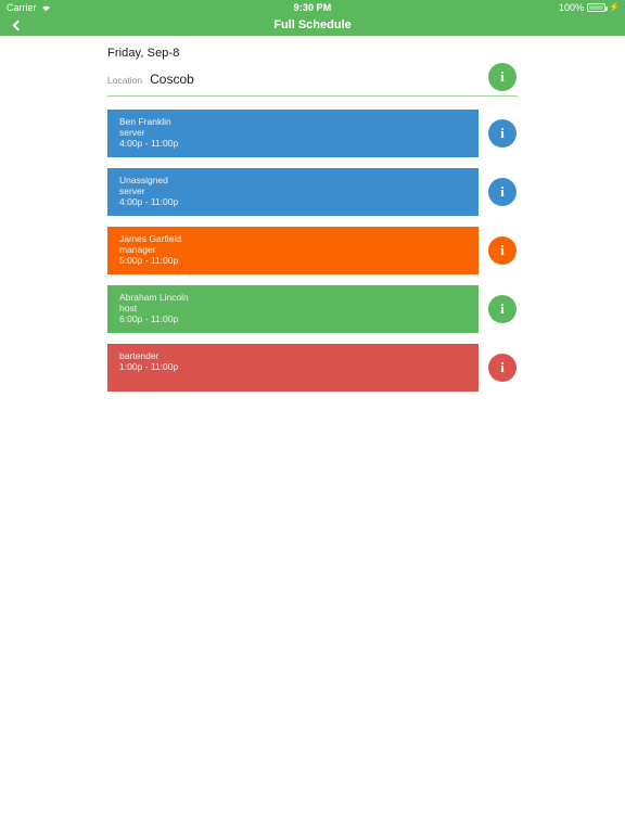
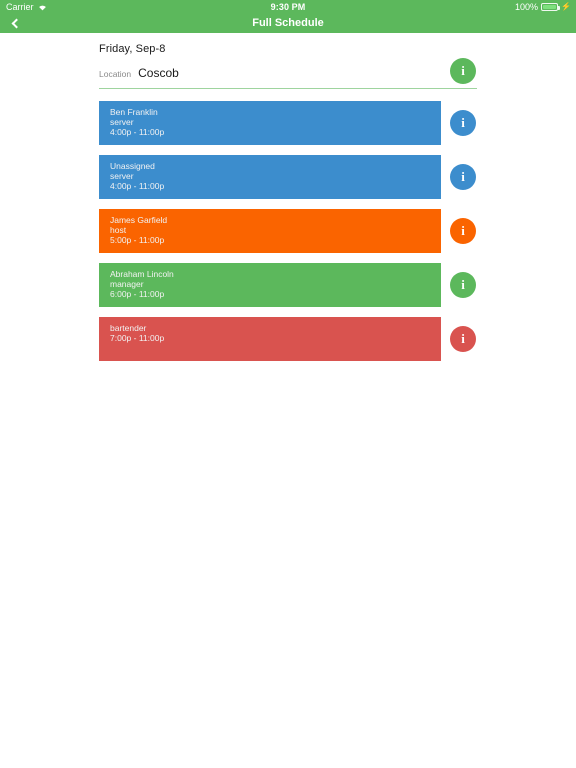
  Carrier
  9:30 PM
  100%
  ⚡
  Full Schedule
  Friday, Sep-8
  Location
  Coscob
  i
  Ben Franklin
  server
  4:00p - 11:00p
  i
  Unassigned
  server
  4:00p - 11:00p
  i
  James Garfield
- manager
+ host
  5:00p - 11:00p
  i
  Abraham Lincoln
- host
+ manager
  6:00p - 11:00p
  i
  bartender
- 1:00p - 11:00p
+ 7:00p - 11:00p
  i
